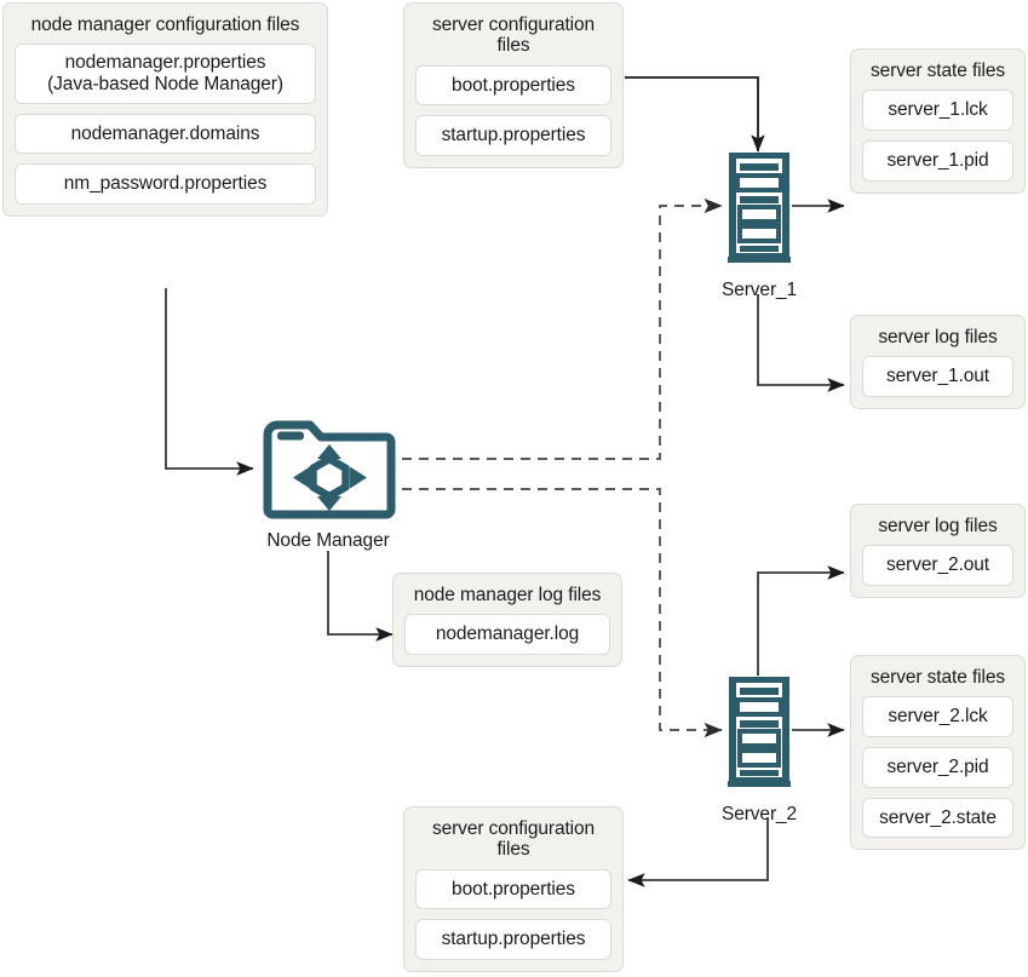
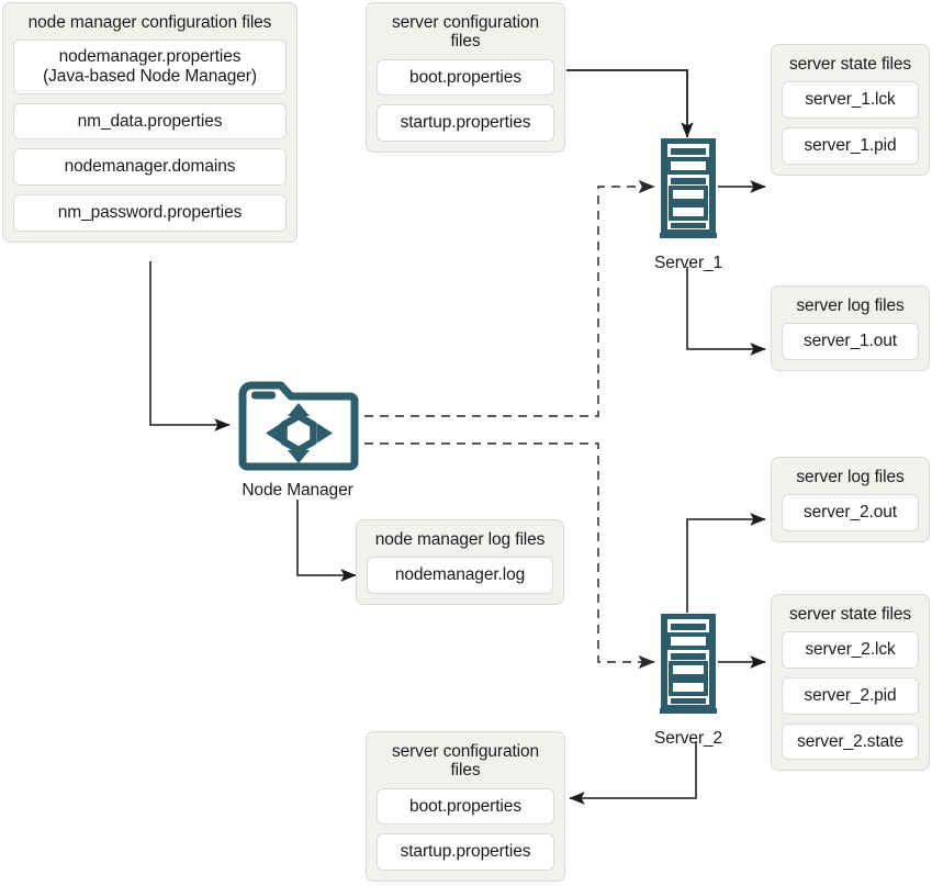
  node manager configuration files
  nodemanager.properties
  (Java-based Node Manager)
+ nm_data.properties
  nodemanager.domains
  nm_password.properties
  server configuration files
  boot.properties
  startup.properties
  server state files
  server_1.lck
  server_1.pid
  server log files
  server_1.out
  server log files
  server_2.out
  server state files
  server_2.lck
  server_2.pid
  server_2.state
  node manager log files
  nodemanager.log
  server configuration files
  boot.properties
  startup.properties
  Node Manager
  Server_1
  Server_2
